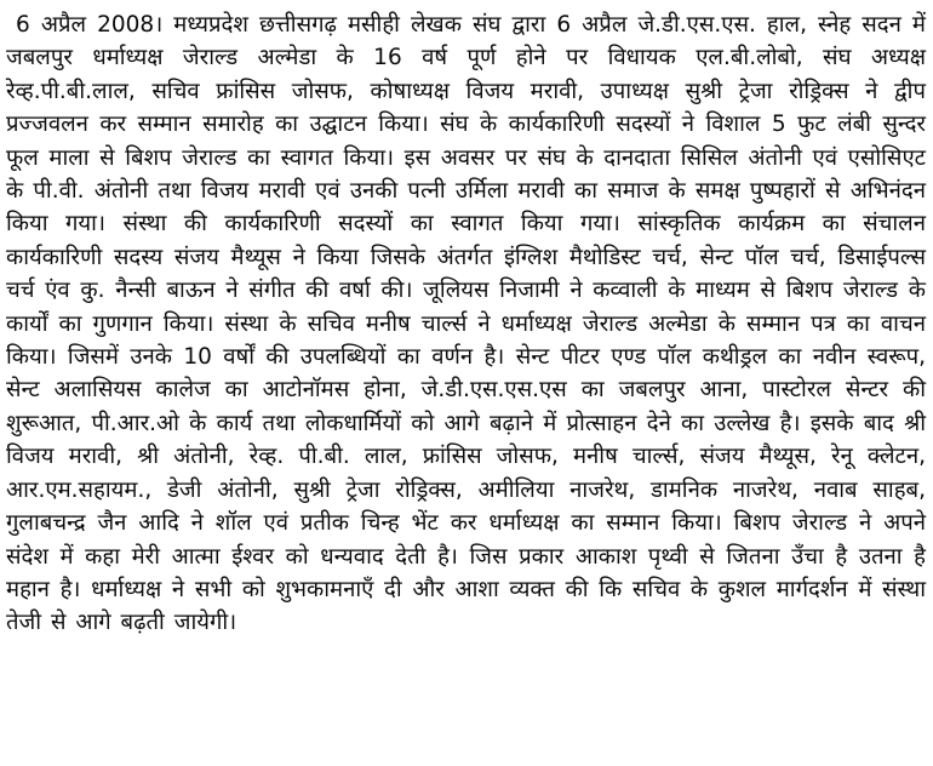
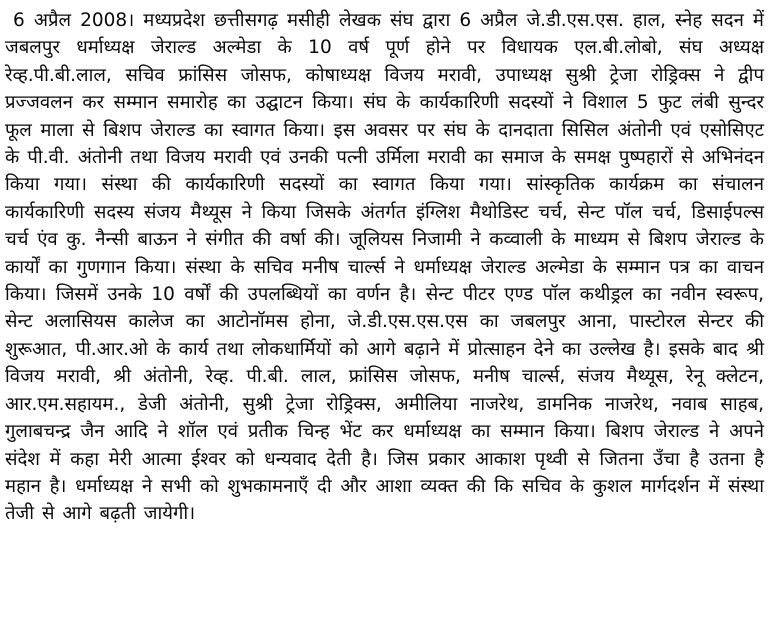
- 6 अप्रैल 2008। मध्यप्रदेश छत्तीसगढ़ मसीही लेखक संघ द्वारा 6 अप्रैल जे.डी.एस.एस. हाल, स्नेह सदन में जबलपुर धर्माध्यक्ष जेराल्ड अल्मेडा के 16 वर्ष पूर्ण होने पर विधायक एल.बी.लोबो, संघ अध्यक्ष रेव्ह.पी.बी.लाल, सचिव फ्रांसिस जोसफ, कोषाध्यक्ष विजय मरावी, उपाध्यक्ष सुश्री ट्रेजा रोड्रिक्स ने द्वीप प्रज्जवलन कर सम्मान समारोह का उद्घाटन किया। संघ के कार्यकारिणी सदस्यों ने विशाल 5 फुट लंबी सुन्दर फूल माला से बिशप जेराल्ड का स्वागत किया। इस अवसर पर संघ के दानदाता सिसिल अंतोनी एवं एसोसिएट के पी.वी. अंतोनी तथा विजय मरावी एवं उनकी पत्नी उर्मिला मरावी का समाज के समक्ष पुष्पहारों से अभिनंदन किया गया। संस्था की कार्यकारिणी सदस्यों का स्वागत किया गया। सांस्कृतिक कार्यक्रम का संचालन कार्यकारिणी सदस्य संजय मैथ्यूस ने किया जिसके अंतर्गत इंग्लिश मैथोडिस्ट चर्च, सेन्ट पॉल चर्च, डिसाईपल्स चर्च एंव कु. नैन्सी बाऊन ने संगीत की वर्षा की। जूलियस निजामी ने कव्वाली के माध्यम से बिशप जेराल्ड के कार्यों का गुणगान किया। संस्था के सचिव मनीष चार्ल्स ने धर्माध्यक्ष जेराल्ड अल्मेडा के सम्मान पत्र का वाचन किया। जिसमें उनके 10 वर्षों की उपलब्धियों का वर्णन है। सेन्ट पीटर एण्ड पॉल कथीड्रल का नवीन स्वरूप, सेन्ट अलासियस कालेज का आटोनॉमस होना, जे.डी.एस.एस.एस का जबलपुर आना, पास्टोरल सेन्टर की शुरूआत, पी.आर.ओ के कार्य तथा लोकधार्मियों को आगे बढ़ाने में प्रोत्साहन देने का उल्लेख है। इसके बाद श्री विजय मरावी, श्री अंतोनी, रेव्ह. पी.बी. लाल, फ्रांसिस जोसफ, मनीष चार्ल्स, संजय मैथ्यूस, रेनू क्लेटन, आर.एम.सहायम., डेजी अंतोनी, सुश्री ट्रेजा रोड्रिक्स, अमीलिया नाजरेथ, डामनिक नाजरेथ, नवाब साहब, गुलाबचन्द्र जैन आदि ने शॉल एवं प्रतीक चिन्ह भेंट कर धर्माध्यक्ष का सम्मान किया। बिशप जेराल्ड ने अपने संदेश में कहा मेरी आत्मा ईश्वर को धन्यवाद देती है। जिस प्रकार आकाश पृथ्वी से जितना उँचा है उतना है महान है। धर्माध्यक्ष ने सभी को शुभकामनाएँ दी और आशा व्यक्त की कि सचिव के कुशल मार्गदर्शन में संस्था तेजी से आगे बढ़ती जायेगी।
+ 6 अप्रैल 2008। मध्यप्रदेश छत्तीसगढ़ मसीही लेखक संघ द्वारा 6 अप्रैल जे.डी.एस.एस. हाल, स्नेह सदन में जबलपुर धर्माध्यक्ष जेराल्ड अल्मेडा के 10 वर्ष पूर्ण होने पर विधायक एल.बी.लोबो, संघ अध्यक्ष रेव्ह.पी.बी.लाल, सचिव फ्रांसिस जोसफ, कोषाध्यक्ष विजय मरावी, उपाध्यक्ष सुश्री ट्रेजा रोड्रिक्स ने द्वीप प्रज्जवलन कर सम्मान समारोह का उद्घाटन किया। संघ के कार्यकारिणी सदस्यों ने विशाल 5 फुट लंबी सुन्दर फूल माला से बिशप जेराल्ड का स्वागत किया। इस अवसर पर संघ के दानदाता सिसिल अंतोनी एवं एसोसिएट के पी.वी. अंतोनी तथा विजय मरावी एवं उनकी पत्नी उर्मिला मरावी का समाज के समक्ष पुष्पहारों से अभिनंदन किया गया। संस्था की कार्यकारिणी सदस्यों का स्वागत किया गया। सांस्कृतिक कार्यक्रम का संचालन कार्यकारिणी सदस्य संजय मैथ्यूस ने किया जिसके अंतर्गत इंग्लिश मैथोडिस्ट चर्च, सेन्ट पॉल चर्च, डिसाईपल्स चर्च एंव कु. नैन्सी बाऊन ने संगीत की वर्षा की। जूलियस निजामी ने कव्वाली के माध्यम से बिशप जेराल्ड के कार्यों का गुणगान किया। संस्था के सचिव मनीष चार्ल्स ने धर्माध्यक्ष जेराल्ड अल्मेडा के सम्मान पत्र का वाचन किया। जिसमें उनके 10 वर्षों की उपलब्धियों का वर्णन है। सेन्ट पीटर एण्ड पॉल कथीड्रल का नवीन स्वरूप, सेन्ट अलासियस कालेज का आटोनॉमस होना, जे.डी.एस.एस.एस का जबलपुर आना, पास्टोरल सेन्टर की शुरूआत, पी.आर.ओ के कार्य तथा लोकधार्मियों को आगे बढ़ाने में प्रोत्साहन देने का उल्लेख है। इसके बाद श्री विजय मरावी, श्री अंतोनी, रेव्ह. पी.बी. लाल, फ्रांसिस जोसफ, मनीष चार्ल्स, संजय मैथ्यूस, रेनू क्लेटन, आर.एम.सहायम., डेजी अंतोनी, सुश्री ट्रेजा रोड्रिक्स, अमीलिया नाजरेथ, डामनिक नाजरेथ, नवाब साहब, गुलाबचन्द्र जैन आदि ने शॉल एवं प्रतीक चिन्ह भेंट कर धर्माध्यक्ष का सम्मान किया। बिशप जेराल्ड ने अपने संदेश में कहा मेरी आत्मा ईश्वर को धन्यवाद देती है। जिस प्रकार आकाश पृथ्वी से जितना उँचा है उतना है महान है। धर्माध्यक्ष ने सभी को शुभकामनाएँ दी और आशा व्यक्त की कि सचिव के कुशल मार्गदर्शन में संस्था तेजी से आगे बढ़ती जायेगी।
